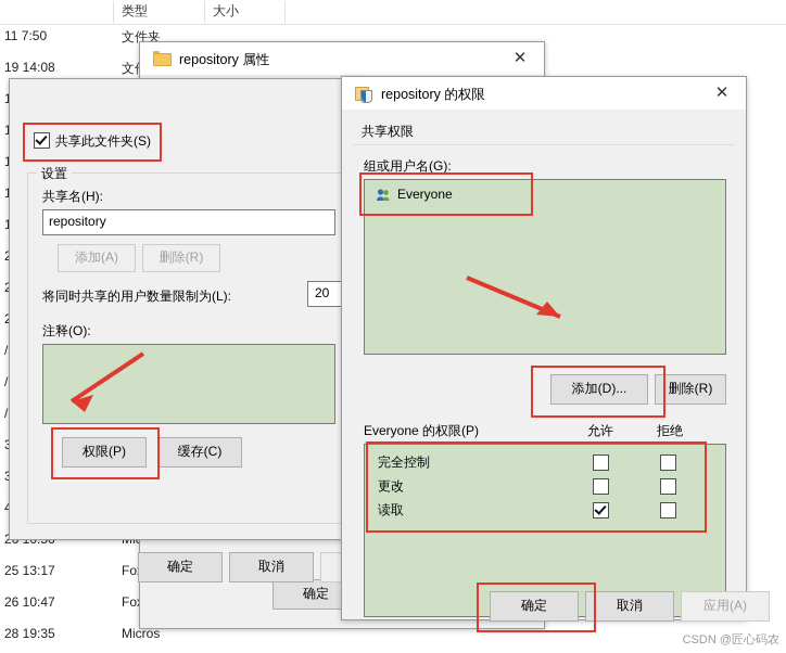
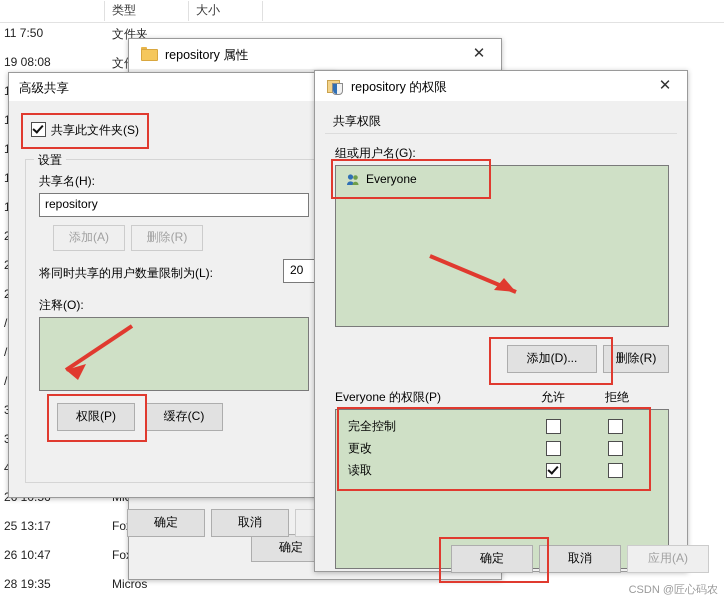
  类型
  大小
  11 7:50
  文件夹
- 19 14:08
+ 19 08:08
  25 13:17
  26 10:47
  28 19:35
  Micros
  repository 属性
  ✕
  确定
+ 高级共享
  共享此文件夹(S)
  设置
  共享名(H):
  repository
  添加(A)
  删除(R)
  将同时共享的用户数量限制为(L):
  20
  注释(O):
  权限(P)
  缓存(C)
  确定
  取消
  repository 的权限
  ✕
  共享权限
  组或用户名(G):
  Everyone
  添加(D)...
  删除(R)
  Everyone 的权限(P)
  允许
  拒绝
  完全控制
  更改
  读取
  确定
  取消
  应用(A)
  CSDN @匠心码农
